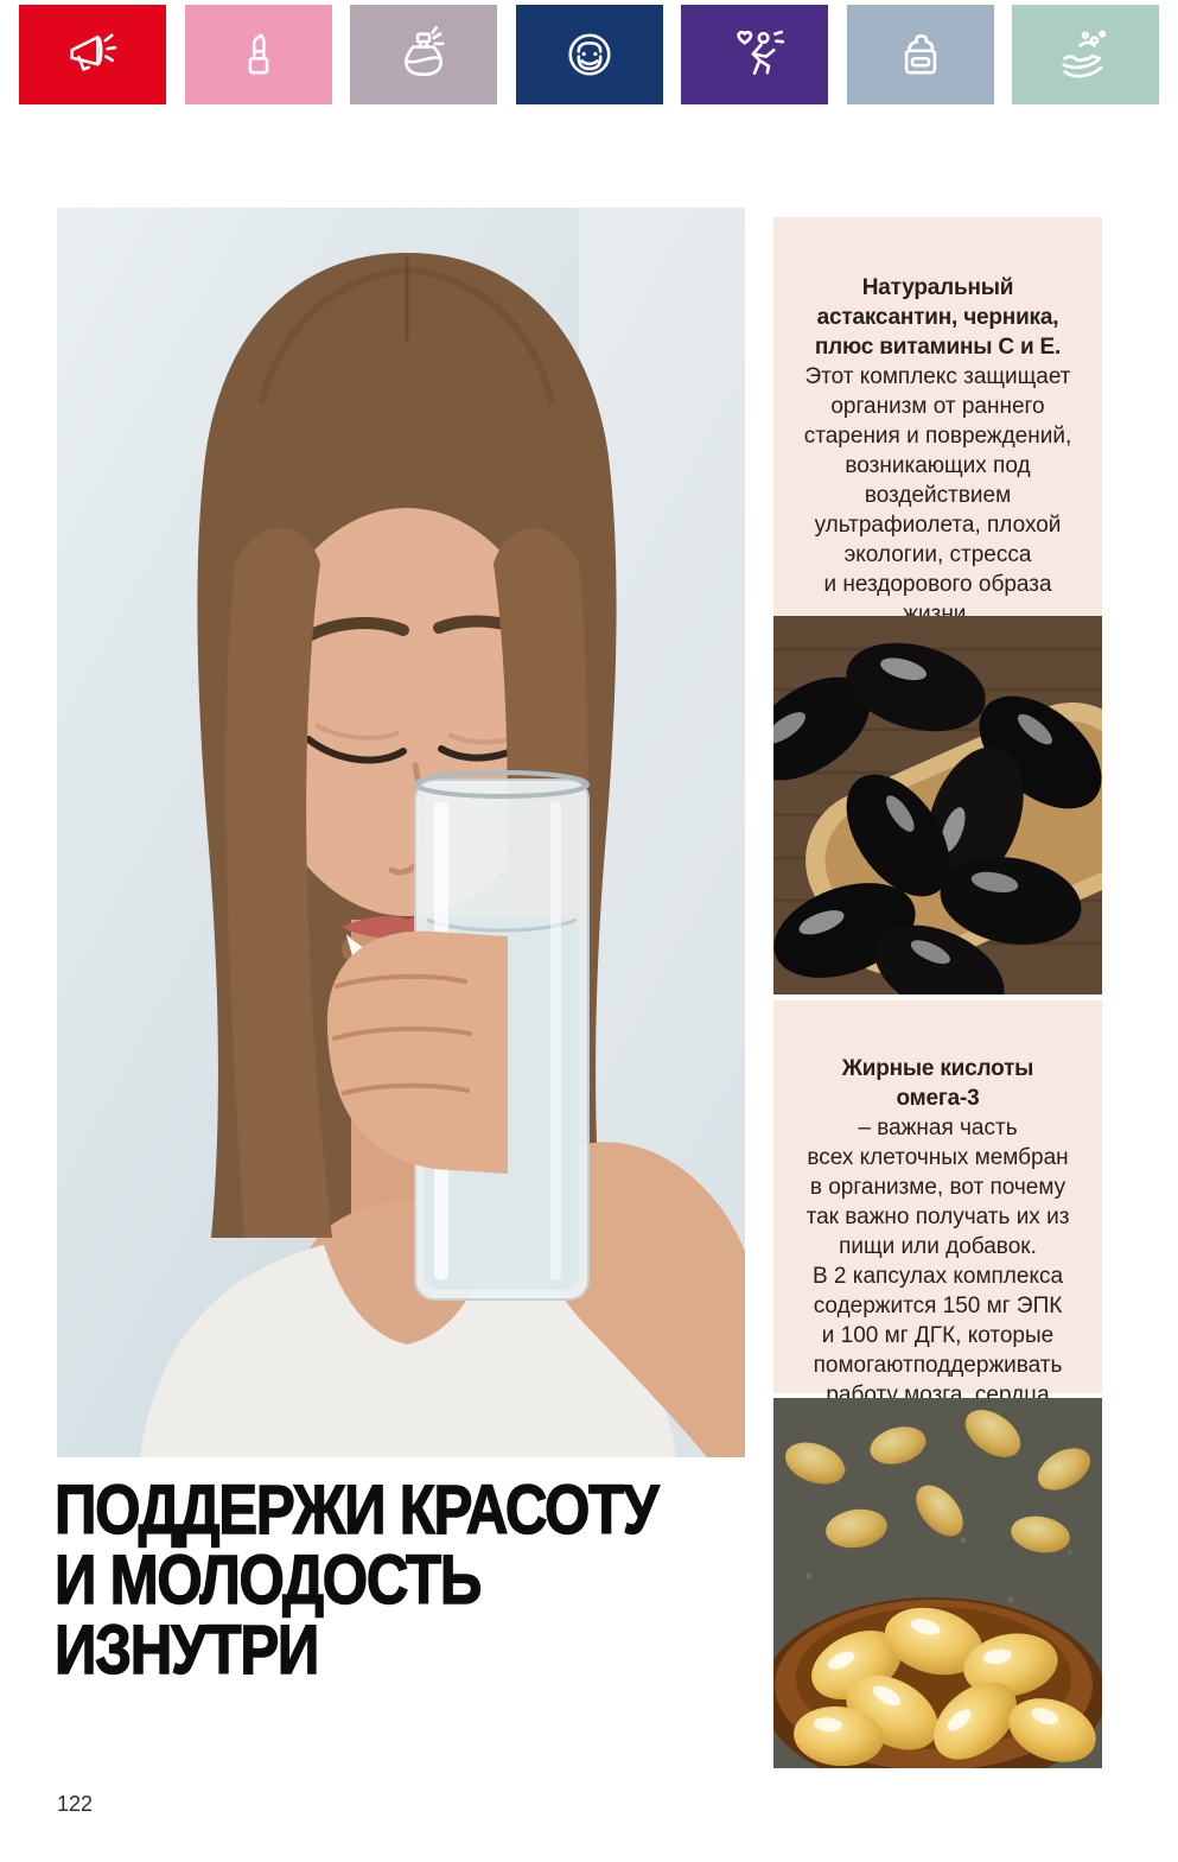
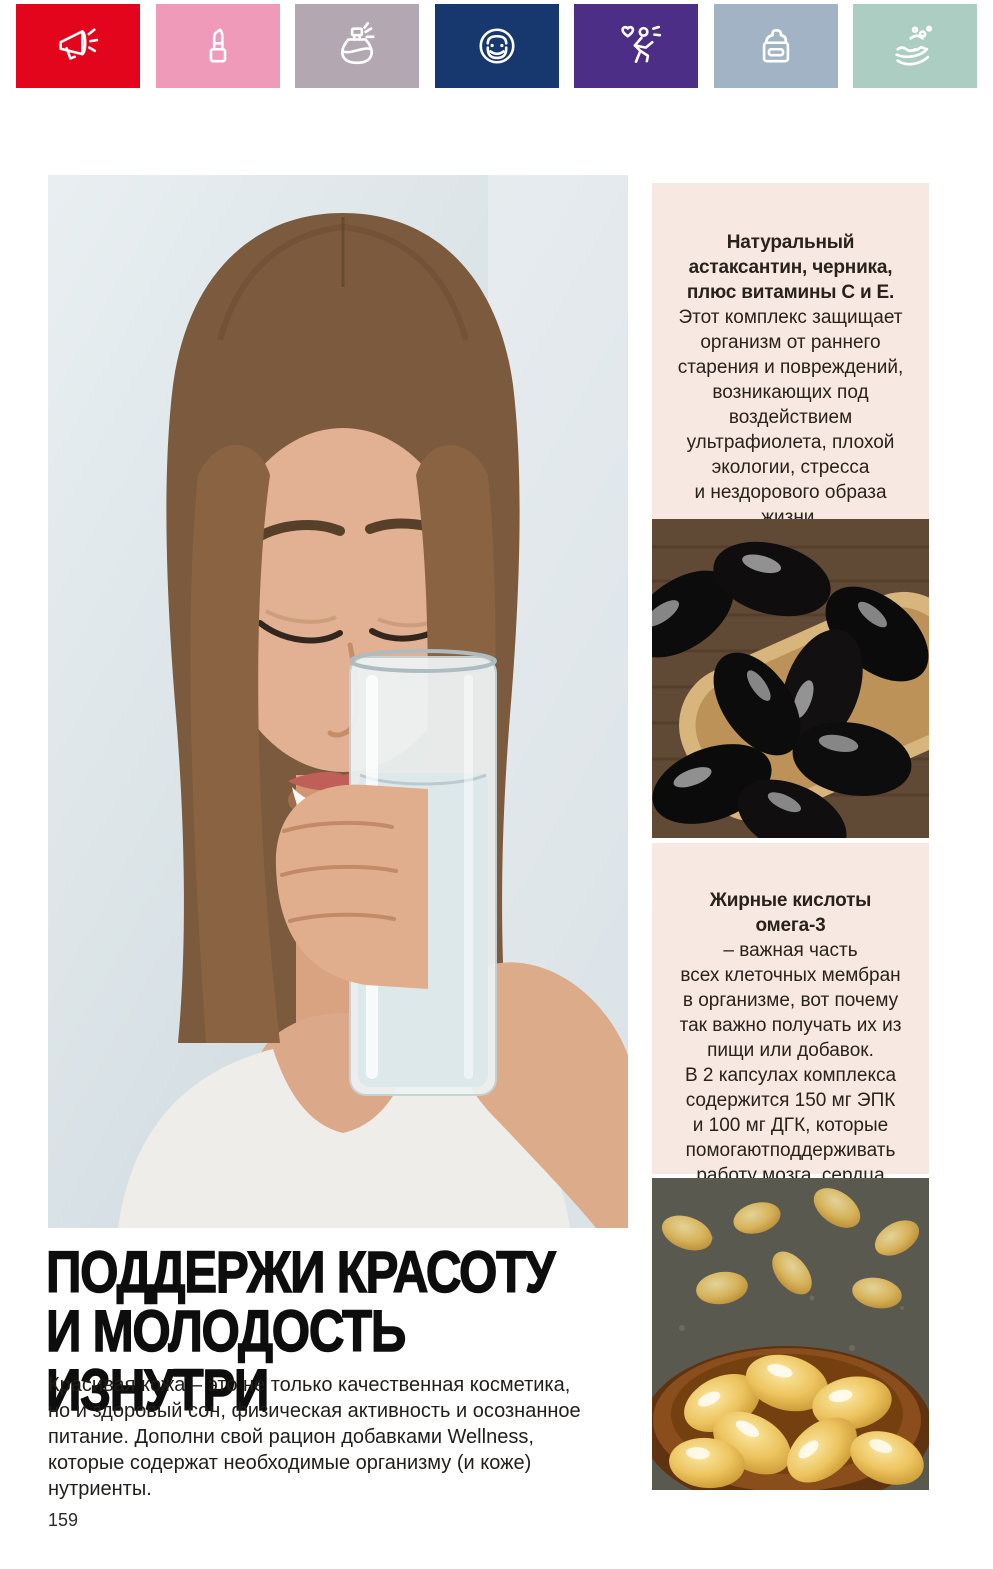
  Натуральный
  астаксантин, черника,
  плюс витамины С и Е. Этот комплекс защищает
  организм от раннего
  старения и повреждений,
  возникающих под
  воздействием
  ультрафиолета, плохой
  экологии, стресса
  и нездорового образа
  жизни.
  Жирные кислоты
  омега-3 – важная часть
  всех клеточных мембран
  в организме, вот почему
  так важно получать их из
  пищи или добавок.
  В 2 капсулах комплекса
  содержится 150 мг ЭПК
  и 100 мг ДГК, которые
  помогаютподдерживать
  работу мозга, сердца
  ПОДДЕРЖИ КРАСОТУ
  И МОЛОДОСТЬ ИЗНУТРИ
+ Красивая кожа – это не только качественная косметика,
+ но и здоровый сон, физическая активность и осознанное
+ питание. Дополни свой рацион добавками Wellness,
+ которые содержат необходимые организму (и коже)
+ нутриенты.
- 122
+ 159
